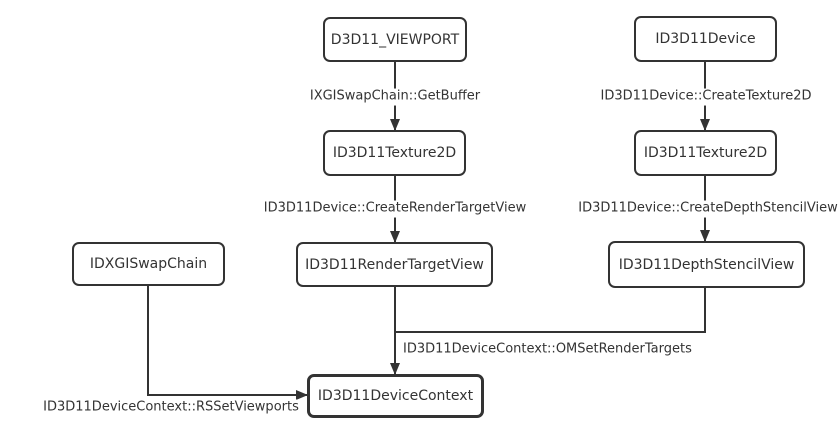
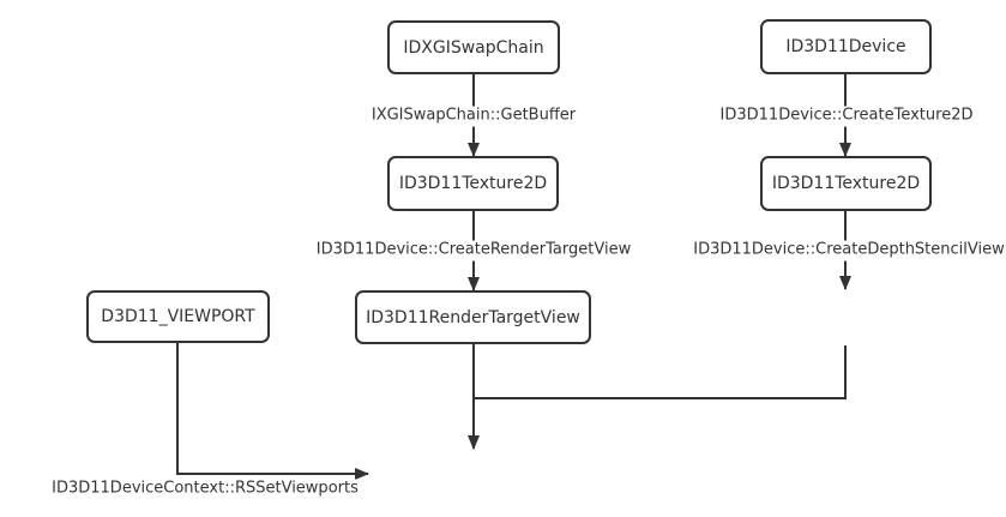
- D3D11_VIEWPORT
+ IDXGISwapChain
  ID3D11Device
  ID3D11Texture2D
  ID3D11Texture2D
- IDXGISwapChain
+ D3D11_VIEWPORT
  ID3D11RenderTargetView
- ID3D11DepthStencilView
- ID3D11DeviceContext
  IXGISwapChain::GetBuffer
  ID3D11Device::CreateTexture2D
  ID3D11Device::CreateRenderTargetView
  ID3D11Device::CreateDepthStencilView
- ID3D11DeviceContext::OMSetRenderTargets
  ID3D11DeviceContext::RSSetViewports
